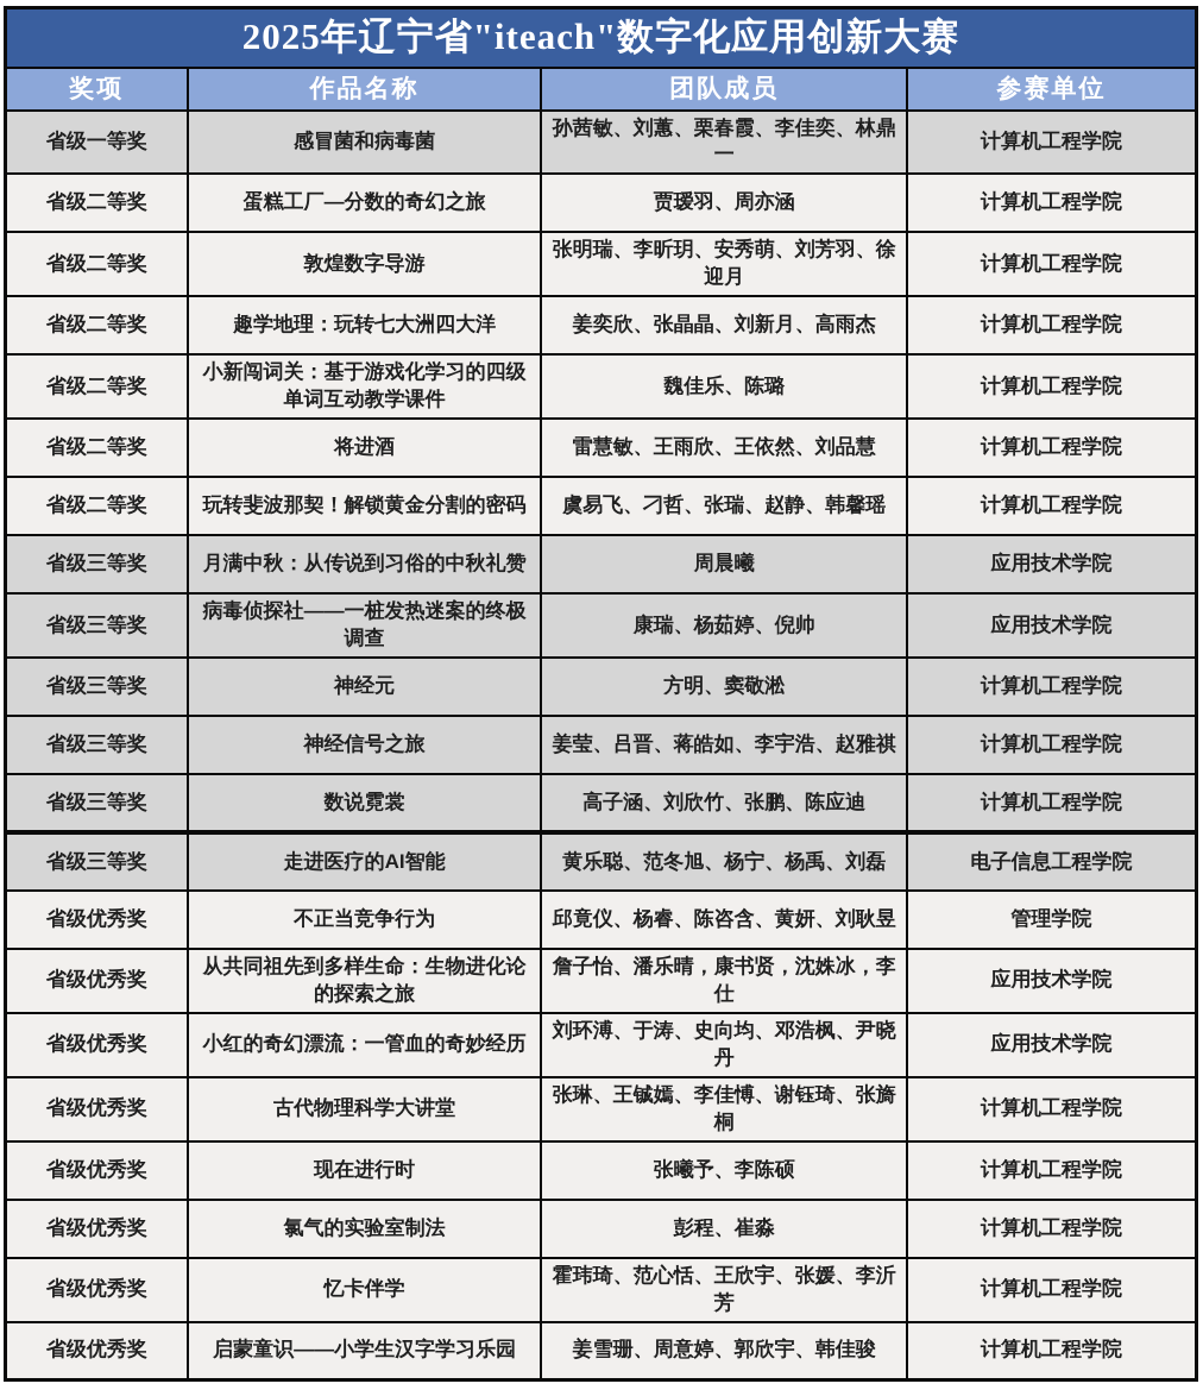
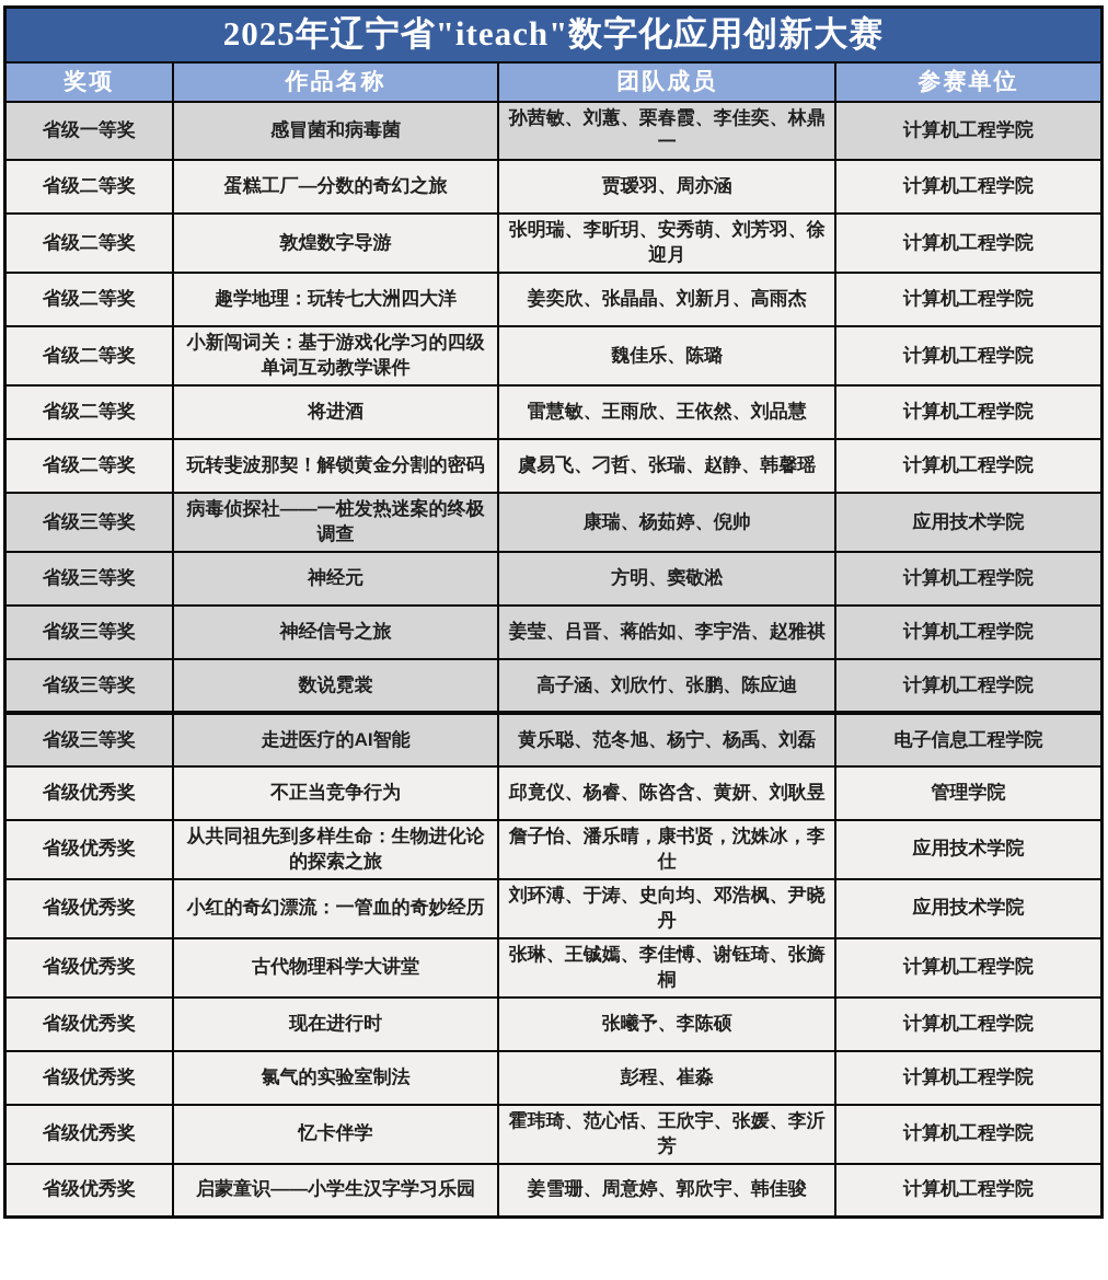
  2025年辽宁省"iteach"数字化应用创新大赛
  奖项	作品名称	团队成员	参赛单位
  省级一等奖	感冒菌和病毒菌	孙茜敏、刘蕙、栗春霞、李佳奕、林鼎一	计算机工程学院
  省级二等奖	蛋糕工厂—分数的奇幻之旅	贾瑷羽、周亦涵	计算机工程学院
  省级二等奖	敦煌数字导游	张明瑞、李昕玥、安秀萌、刘芳羽、徐迎月	计算机工程学院
  省级二等奖	趣学地理：玩转七大洲四大洋	姜奕欣、张晶晶、刘新月、高雨杰	计算机工程学院
  省级二等奖	小新闯词关：基于游戏化学习的四级单词互动教学课件	魏佳乐、陈璐	计算机工程学院
  省级二等奖	将进酒	雷慧敏、王雨欣、王依然、刘品慧	计算机工程学院
  省级二等奖	玩转斐波那契！解锁黄金分割的密码	虞易飞、刁哲、张瑞、赵静、韩馨瑶	计算机工程学院
- 省级三等奖	月满中秋：从传说到习俗的中秋礼赞	周晨曦	应用技术学院
  省级三等奖	病毒侦探社——一桩发热迷案的终极调查	康瑞、杨茹婷、倪帅	应用技术学院
  省级三等奖	神经元	方明、窦敬淞	计算机工程学院
  省级三等奖	神经信号之旅	姜莹、吕晋、蒋皓如、李宇浩、赵雅祺	计算机工程学院
  省级三等奖	数说霓裳	高子涵、刘欣竹、张鹏、陈应迪	计算机工程学院
  省级三等奖	走进医疗的AI智能	黄乐聪、范冬旭、杨宁、杨禹、刘磊	电子信息工程学院
  省级优秀奖	不正当竞争行为	邱竟仪、杨睿、陈咨含、黄妍、刘耿昱	管理学院
  省级优秀奖	从共同祖先到多样生命：生物进化论的探索之旅	詹子怡、潘乐晴，康书贤，沈姝冰，李仕	应用技术学院
  省级优秀奖	小红的奇幻漂流：一管血的奇妙经历	刘环溥、于涛、史向均、邓浩枫、尹晓丹	应用技术学院
  省级优秀奖	古代物理科学大讲堂	张琳、王铖嫣、李佳愽、谢钰琦、张旖桐	计算机工程学院
  省级优秀奖	现在进行时	张曦予、李陈硕	计算机工程学院
  省级优秀奖	氯气的实验室制法	彭程、崔淼	计算机工程学院
  省级优秀奖	忆卡伴学	霍玮琦、范心恬、王欣宇、张媛、李沂芳	计算机工程学院
  省级优秀奖	启蒙童识——小学生汉字学习乐园	姜雪珊、周意婷、郭欣宇、韩佳骏	计算机工程学院
